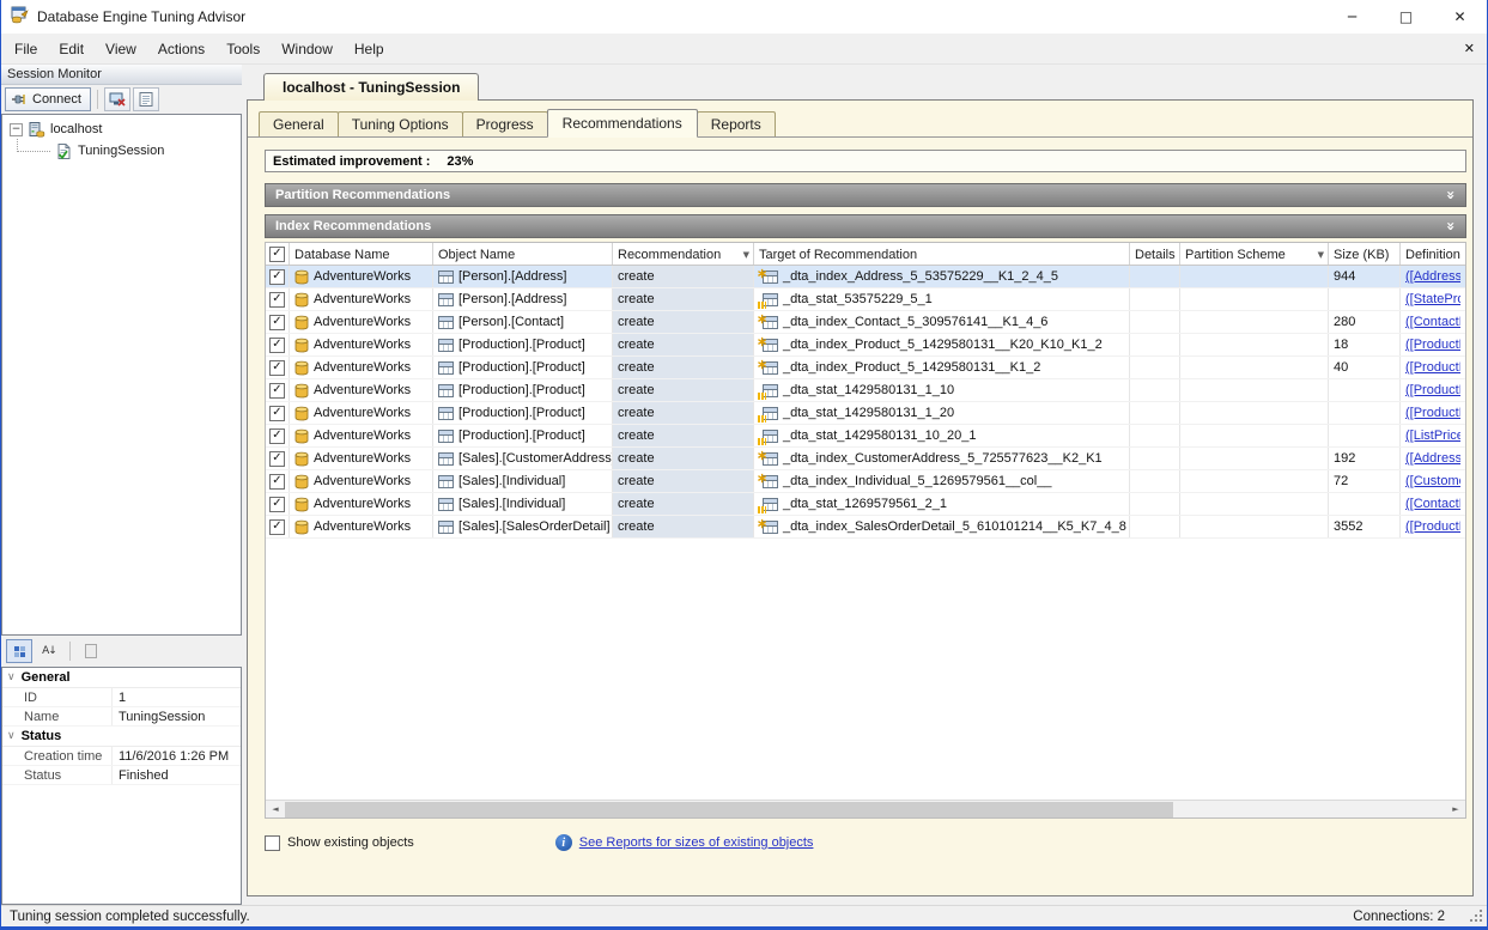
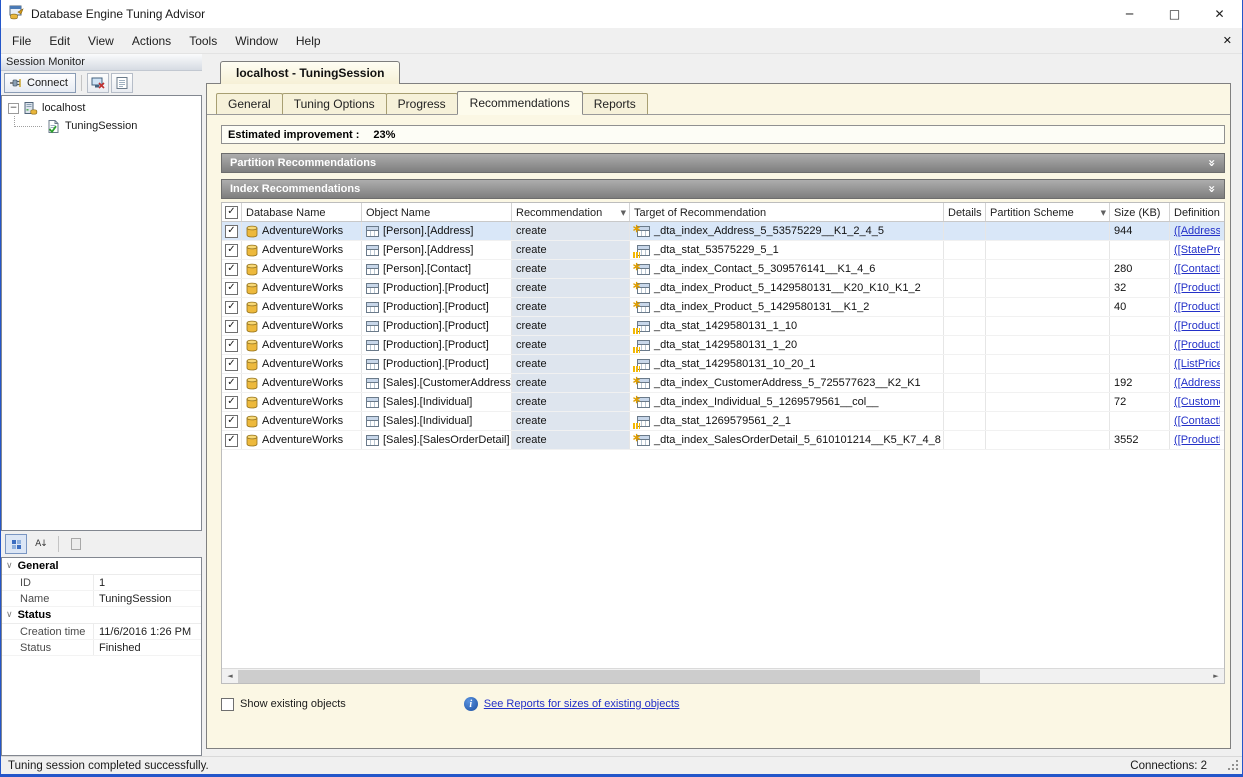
  Database Engine Tuning Advisor
  ─
  □
  ✕
  File
  Edit
  View
  Actions
  Tools
  Window
  Help
  ✕
  Session Monitor
  Connect
  −
  localhost
  TuningSession
  A↓
  ∨
  General
  ID
  1
  Name
  TuningSession
  ∨
  Status
  Creation time
  11/6/2016 1:26 PM
  Status
  Finished
  localhost - TuningSession
  General
  Tuning Options
  Progress
  Recommendations
  Reports
  Estimated improvement :
  23%
  Partition Recommendations
  Index Recommendations
  ✓
  Database Name
  Object Name
  Recommendation
  ▼
  Target of Recommendation
  Details
  Partition Scheme
  ▼
  Size (KB)
  Definition
  ✓
  AdventureWorks
  [Person].[Address]
  create
  ∗
  _dta_index_Address_5_53575229__K1_2_4_5
  944
  ([Address
  ✓
  AdventureWorks
  [Person].[Address]
  create
  _dta_stat_53575229_5_1
  ([StatePr
  ✓
  AdventureWorks
  [Person].[Contact]
  create
  ∗
  _dta_index_Contact_5_309576141__K1_4_6
  280
  ([Contact
  ✓
  AdventureWorks
  [Production].[Product]
  create
  ∗
  _dta_index_Product_5_1429580131__K20_K10_K1_2
- 18
+ 32
  ([Product
  ✓
  AdventureWorks
  [Production].[Product]
  create
  ∗
  _dta_index_Product_5_1429580131__K1_2
  40
  ([Product
  ✓
  AdventureWorks
  [Production].[Product]
  create
  _dta_stat_1429580131_1_10
  ([Product
  ✓
  AdventureWorks
  [Production].[Product]
  create
  _dta_stat_1429580131_1_20
  ([Product
  ✓
  AdventureWorks
  [Production].[Product]
  create
  _dta_stat_1429580131_10_20_1
  ([ListPrice
  ✓
  AdventureWorks
  [Sales].[CustomerAddress
  create
  ∗
  _dta_index_CustomerAddress_5_725577623__K2_K1
  192
  ([Address
  ✓
  AdventureWorks
  [Sales].[Individual]
  create
  ∗
  _dta_index_Individual_5_1269579561__col__
  72
  ([Custom
  ✓
  AdventureWorks
  [Sales].[Individual]
  create
  _dta_stat_1269579561_2_1
  ([Contact
  ✓
  AdventureWorks
  [Sales].[SalesOrderDetail]
  create
  ∗
  _dta_index_SalesOrderDetail_5_610101214__K5_K7_4_8
  3552
  ([Product
  ◄
  ►
  Show existing objects
  i
  See Reports for sizes of existing objects
  Tuning session completed successfully.
  Connections: 2
